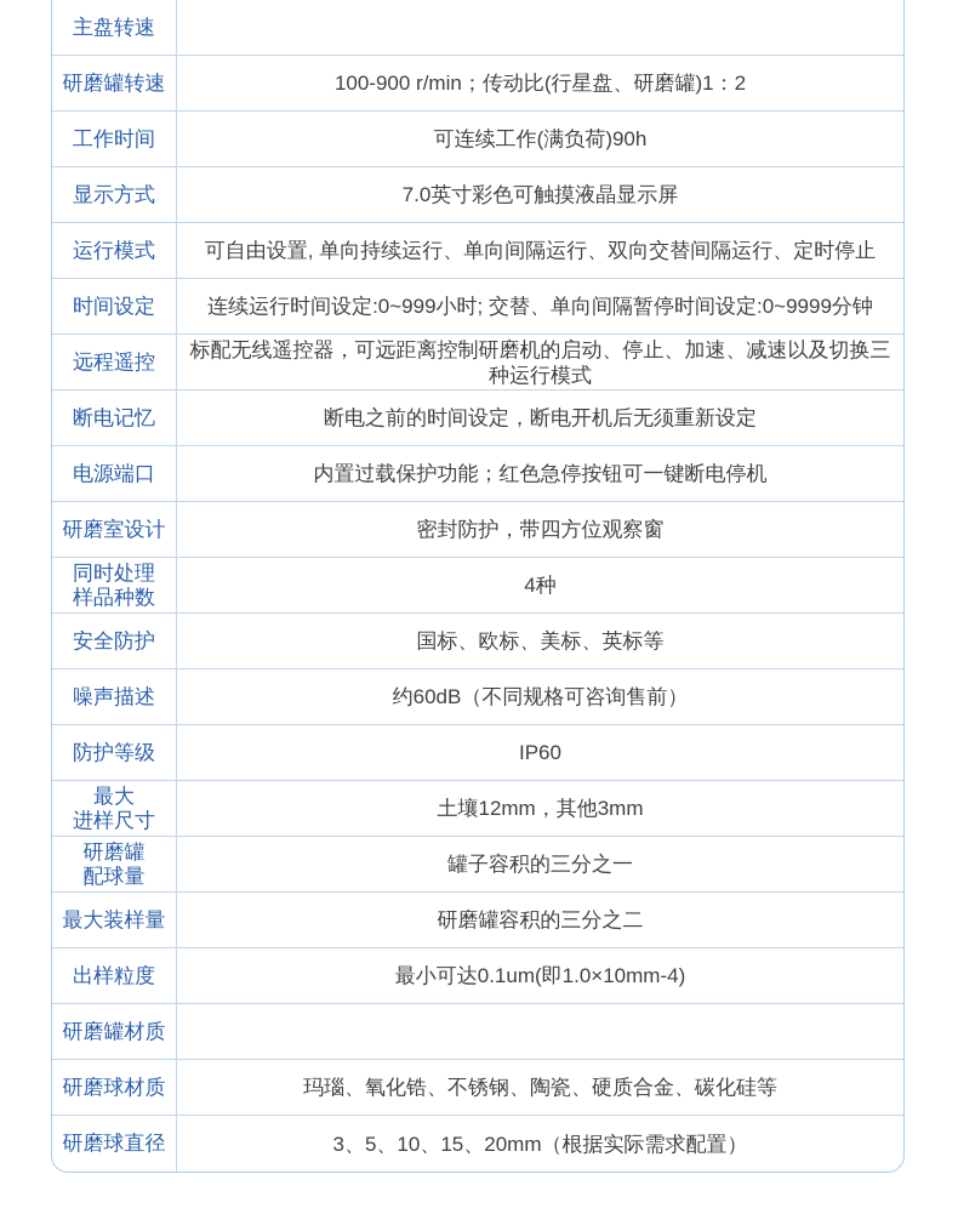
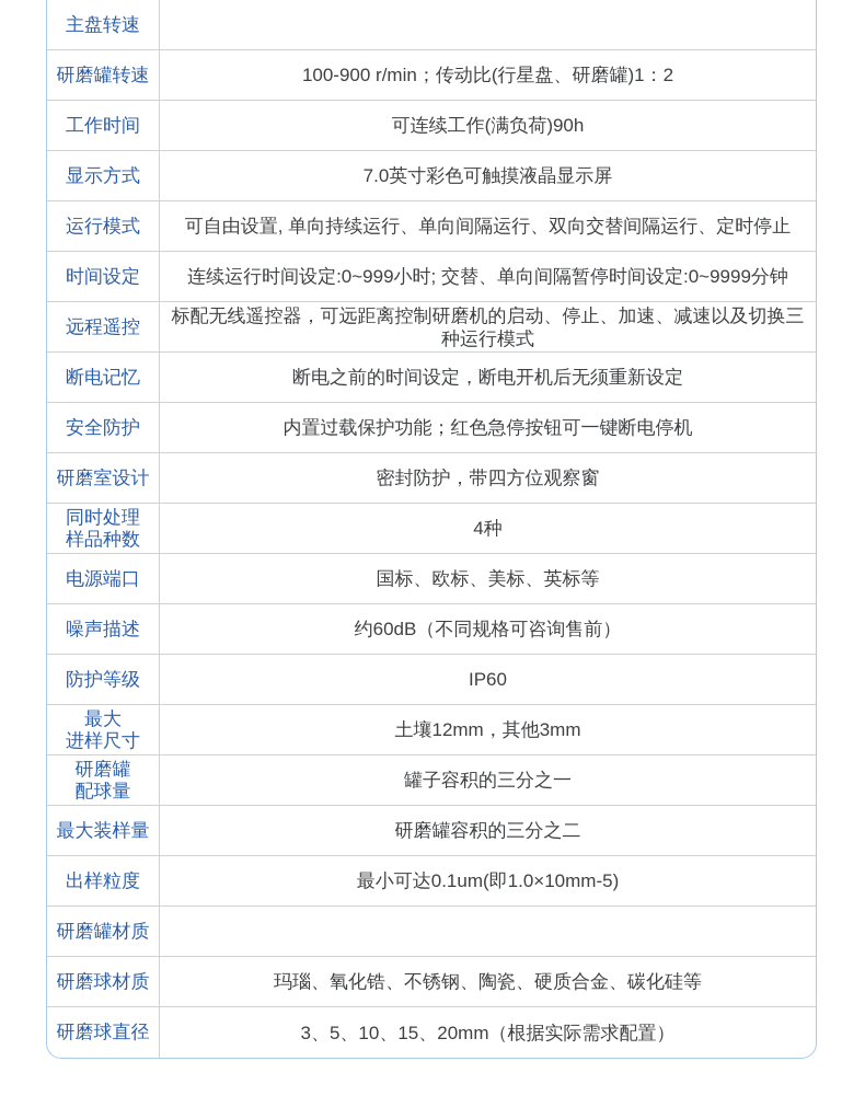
  主盘转速
  研磨罐转速
  100-900 r/min；传动比(行星盘、研磨罐)1：2
  工作时间
  可连续工作(满负荷)90h
  显示方式
  7.0英寸彩色可触摸液晶显示屏
  运行模式
  可自由设置, 单向持续运行、单向间隔运行、双向交替间隔运行、定时停止
  时间设定
  连续运行时间设定:0~999小时; 交替、单向间隔暂停时间设定:0~9999分钟
  远程遥控
  标配无线遥控器，可远距离控制研磨机的启动、停止、加速、减速以及切换三种运行模式
  断电记忆
  断电之前的时间设定，断电开机后无须重新设定
- 电源端口
+ 安全防护
  内置过载保护功能；红色急停按钮可一键断电停机
  研磨室设计
  密封防护，带四方位观察窗
  同时处理
  样品种数
  4种
- 安全防护
+ 电源端口
  国标、欧标、美标、英标等
  噪声描述
  约60dB（不同规格可咨询售前）
  防护等级
  IP60
  最大
  进样尺寸
  土壤12mm，其他3mm
  研磨罐
  配球量
  罐子容积的三分之一
  最大装样量
  研磨罐容积的三分之二
  出样粒度
- 最小可达0.1um(即1.0×10mm-4)
+ 最小可达0.1um(即1.0×10mm-5)
  研磨罐材质
  研磨球材质
  玛瑙、氧化锆、不锈钢、陶瓷、硬质合金、碳化硅等
  研磨球直径
  3、5、10、15、20mm（根据实际需求配置）
